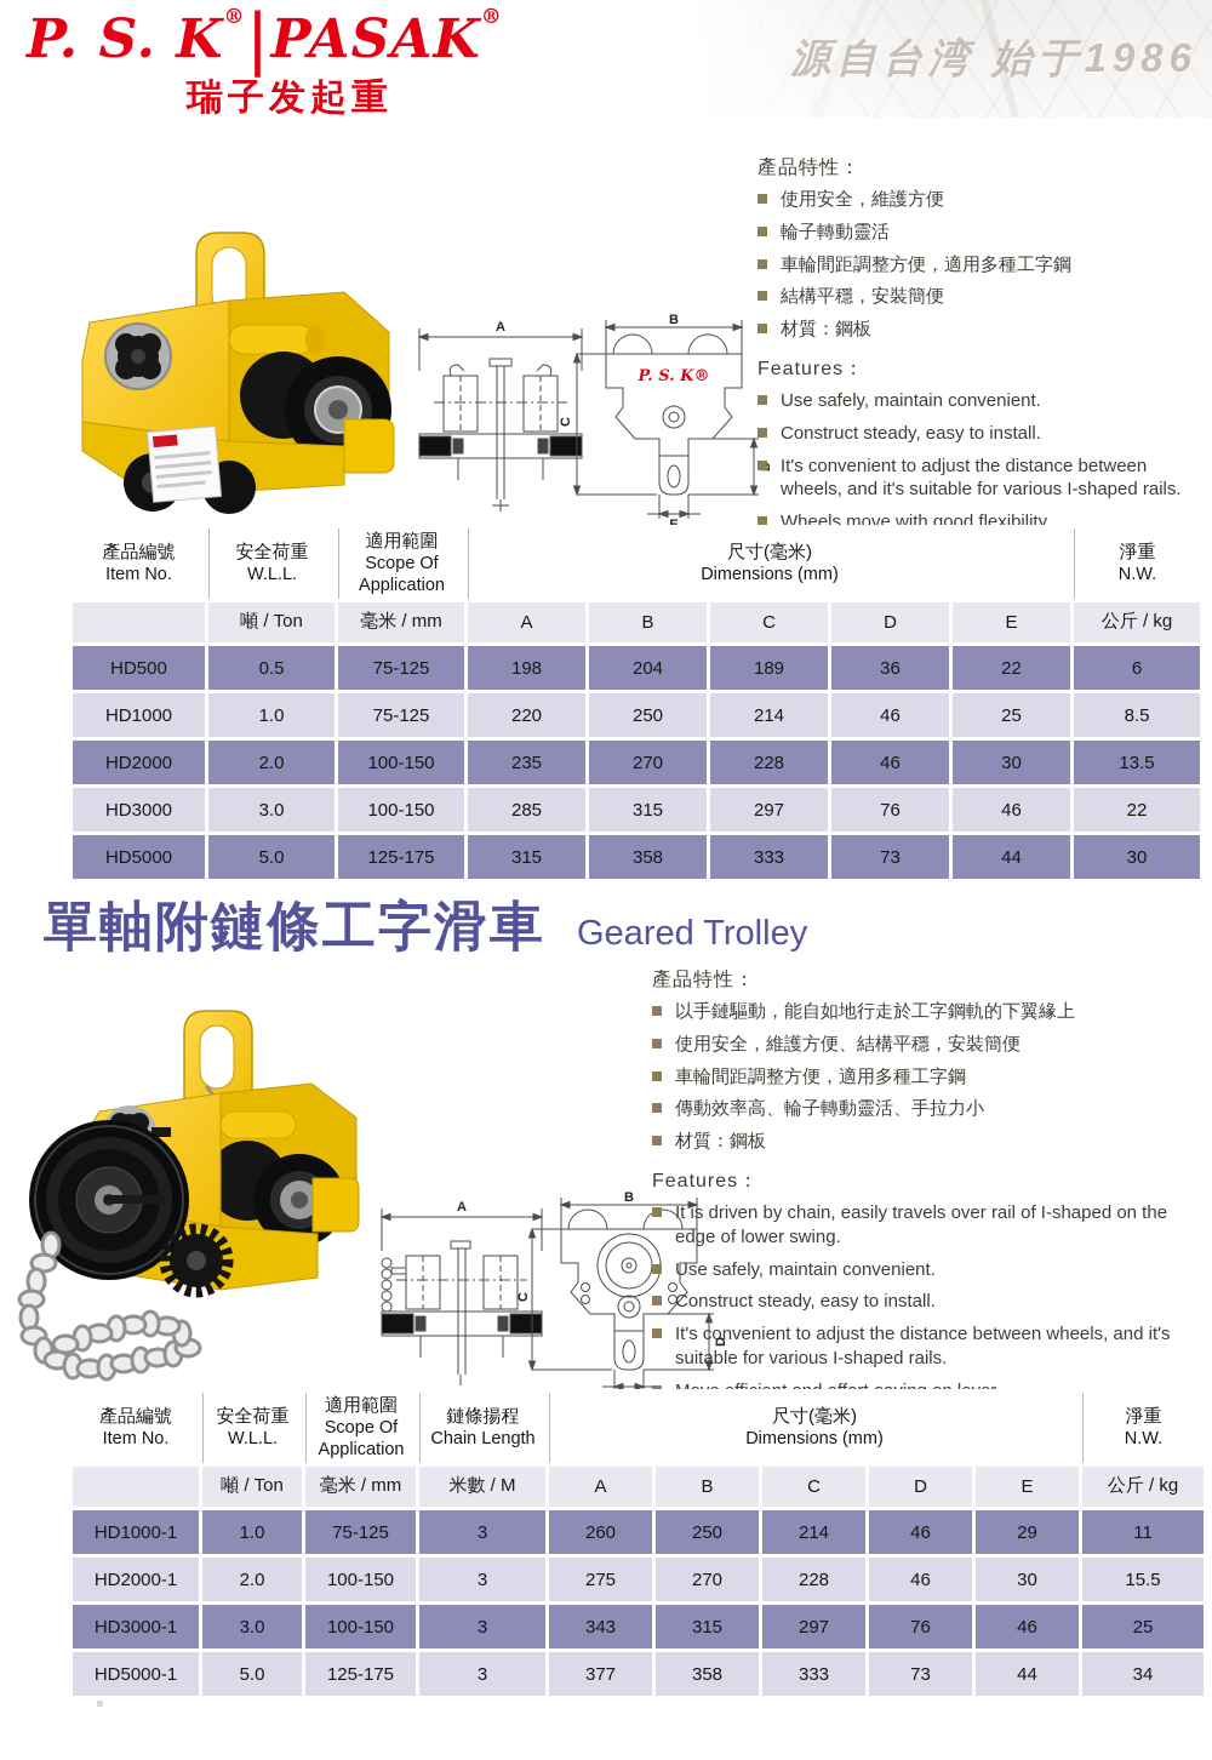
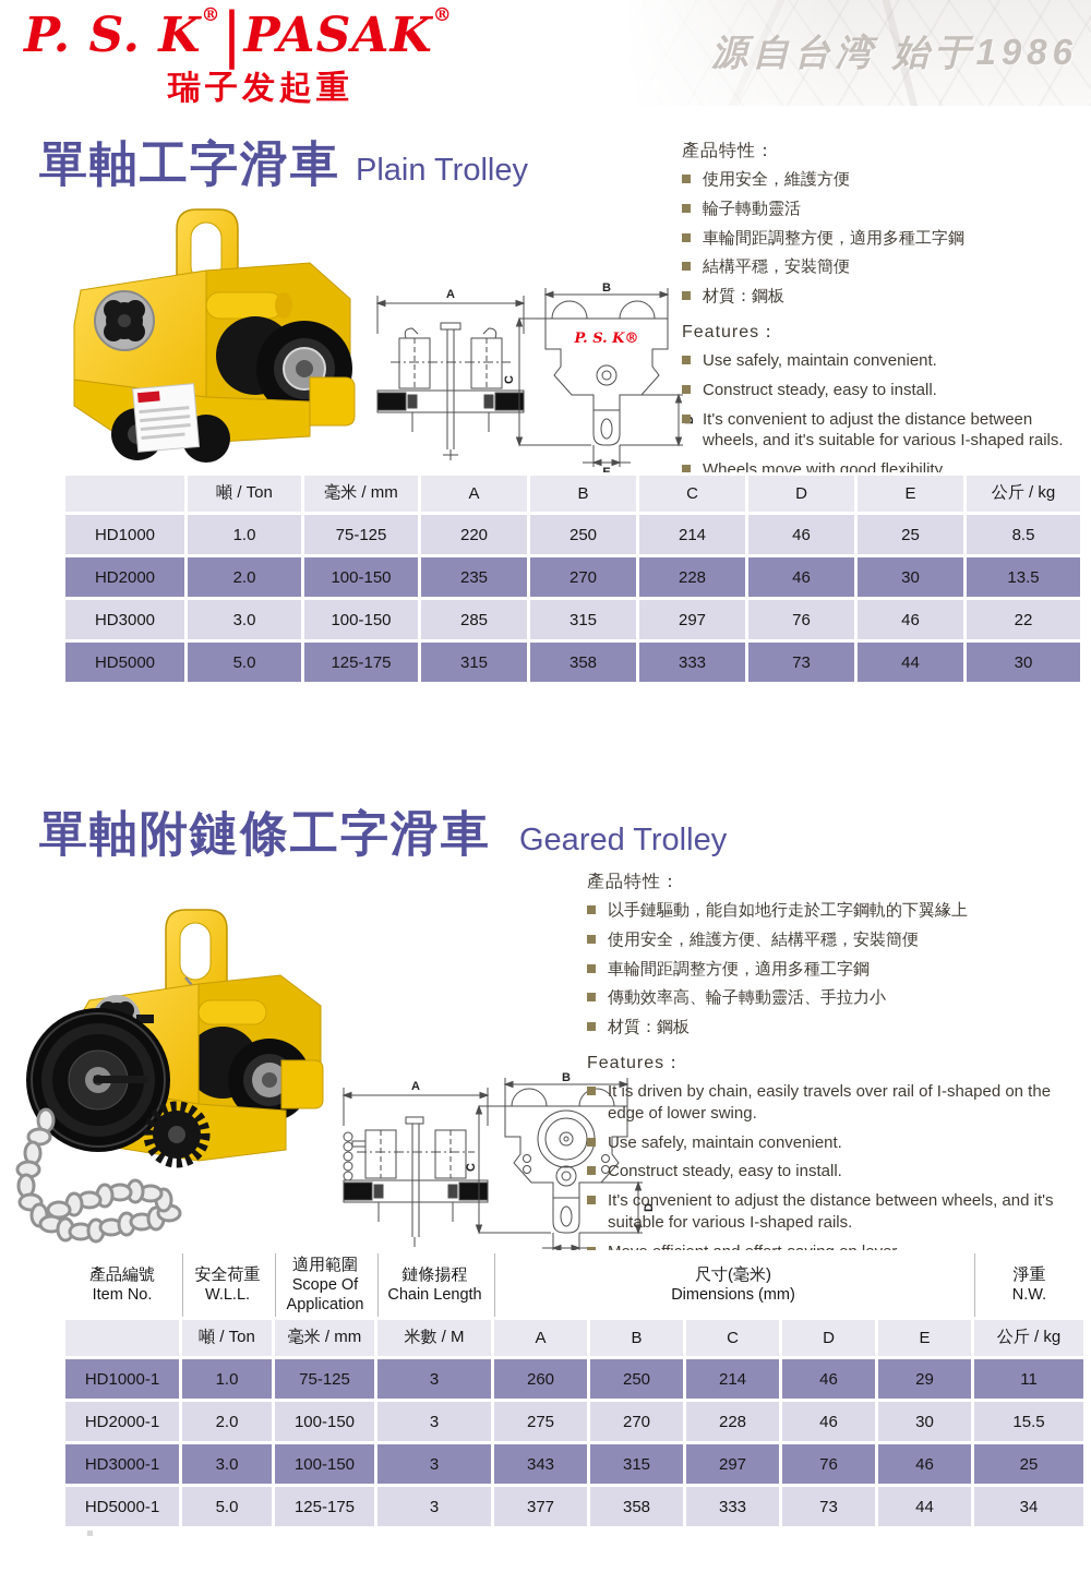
  P. S. K®|PASAK®
  瑞子发起重
  源自台湾 始于1986
+ 單軸工字滑車 Plain Trolley
  A
  B
  P. S. K®
  產品特性：
  使用安全，維護方便
  輪子轉動靈活
  車輪間距調整方便，適用多種工字鋼
  結構平穩，安裝簡便
  材質：鋼板
  Features：
  Use safely, maintain convenient.
  Construct steady, easy to install.
  It's convenient to adjust the distance between wheels, and it's suitable for various I-shaped rails.
  Wheels move with good flexibility.
- 產品編號Item No.	安全荷重W.L.L.	適用範圍Scope OfApplication	尺寸(毫米)Dimensions (mm)	淨重N.W.
  	噸 / Ton	毫米 / mm	A	B	C	D	E	公斤 / kg
- HD500	0.5	75-125	198	204	189	36	22	6
  HD1000	1.0	75-125	220	250	214	46	25	8.5
  HD2000	2.0	100-150	235	270	228	46	30	13.5
  HD3000	3.0	100-150	285	315	297	76	46	22
  HD5000	5.0	125-175	315	358	333	73	44	30
  單軸附鏈條工字滑車 Geared Trolley
  A
  B
  產品特性：
  以手鏈驅動，能自如地行走於工字鋼軌的下翼緣上
  使用安全，維護方便、結構平穩，安裝簡便
  車輪間距調整方便，適用多種工字鋼
  傳動效率高、輪子轉動靈活、手拉力小
  材質：鋼板
  Features：
  It is driven by chain, easily travels over rail of I-shaped on the edge of lower swing.
  Use safely, maintain convenient.
  Construct steady, easy to install.
  It's convenient to adjust the distance between wheels, and it's suitable for various I-shaped rails.
  產品編號Item No.	安全荷重W.L.L.	適用範圍Scope OfApplication	鏈條揚程Chain Length	尺寸(毫米)Dimensions (mm)	淨重N.W.
  	噸 / Ton	毫米 / mm	米數 / M	A	B	C	D	E	公斤 / kg
  HD1000-1	1.0	75-125	3	260	250	214	46	29	11
  HD2000-1	2.0	100-150	3	275	270	228	46	30	15.5
  HD3000-1	3.0	100-150	3	343	315	297	76	46	25
  HD5000-1	5.0	125-175	3	377	358	333	73	44	34
